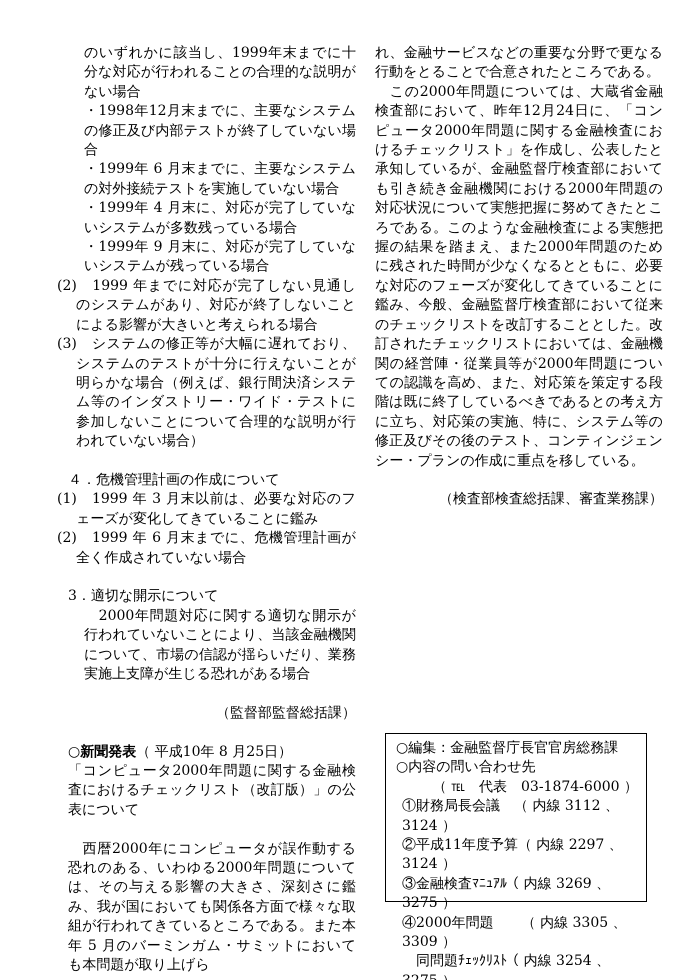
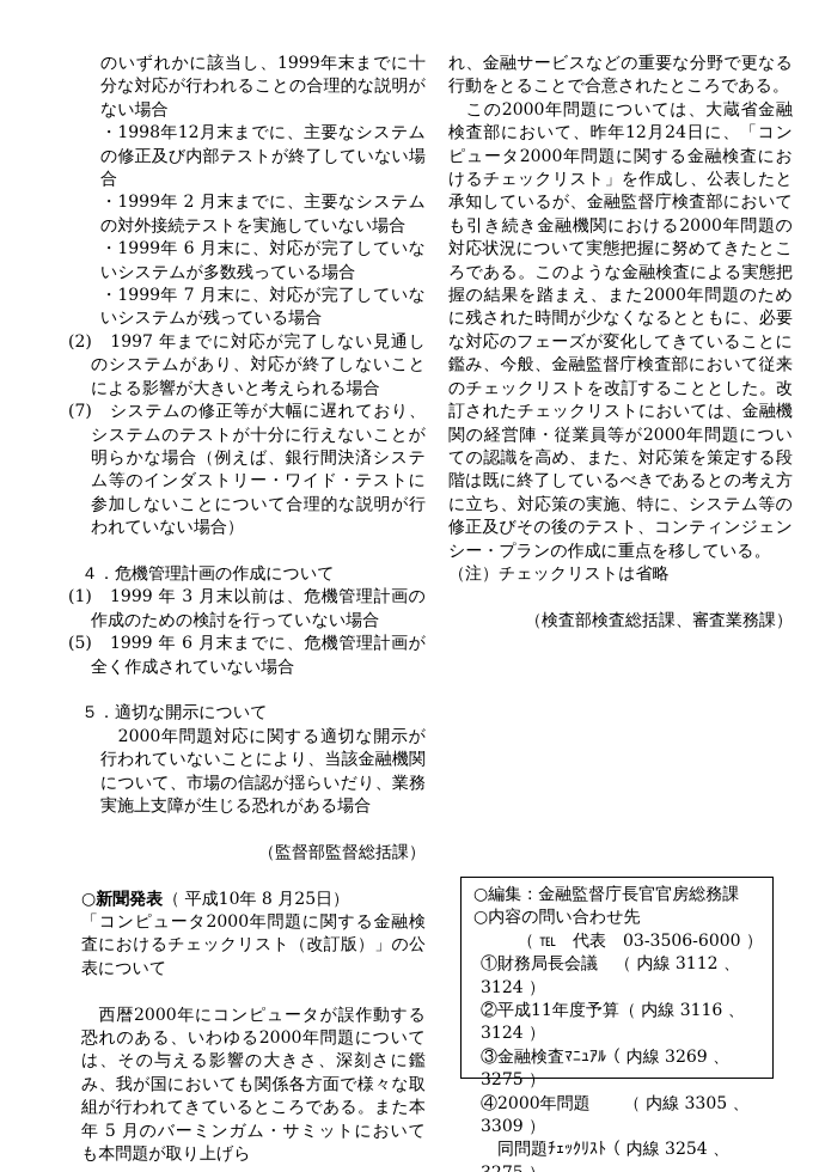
  のいずれかに該当し、1999年末までに十 分な対応が行われることの合理的な説明がない場合
  ・1998年12月末までに、主要なシステムの修正及び内部テストが終了していない場合
- ・1999年 6 月末までに、主要なシステムの対外接続テストを実施していない場合
+ ・1999年 2 月末までに、主要なシステムの対外接続テストを実施していない場合
- ・1999年 4 月末に、対応が完了していないシステムが多数残っている場合
+ ・1999年 6 月末に、対応が完了していないシステムが多数残っている場合
- ・1999年 9 月末に、対応が完了していないシステムが残っている場合
+ ・1999年 7 月末に、対応が完了していないシステムが残っている場合
- (2) 1999 年までに対応が完了しない見通しのシステムがあり、対応が終了しないことによる影響が大きいと考えられる場合
+ (2) 1997 年までに対応が完了しない見通しのシステムがあり、対応が終了しないことによる影響が大きいと考えられる場合
- (3) システムの修正等が大幅に遅れており、システムのテストが十分に行えないことが明らかな場合（例えば、銀行間決済システム等のインダストリー・ワイド・テストに 参加しないことについて合理的な説明が行われていない場合）
+ (7) システムの修正等が大幅に遅れており、システムのテストが十分に行えないことが明らかな場合（例えば、銀行間決済システム等のインダストリー・ワイド・テストに 参加しないことについて合理的な説明が行われていない場合）
  ４．危機管理計画の作成について
- (1) 1999 年 3 月末以前は、必要な対応のフェーズが変化してきていることに鑑み
+ (1) 1999 年 3 月末以前は、危機管理計画の作成のための検討を行っていない場合
- (2) 1999 年 6 月末までに、危機管理計画が全く作成されていない場合
+ (5) 1999 年 6 月末までに、危機管理計画が全く作成されていない場合
- 3．適切な開示について
+ ５．適切な開示について
  2000年問題対応に関する適切な開示が行われていないことにより、当該金融機関について、市場の信認が揺らいだり、業務実施上支障が生じる恐れがある場合
  （監督部監督総括課）
  ○新聞発表（ 平成10年 8 月25日）
  「コンピュータ2000年問題に関する金融検査におけるチェックリスト（改訂版）」の公表について
  西暦2000年にコンピュータが誤作動する恐れのある、いわゆる2000年問題については、その与える影響の大きさ、深刻さに鑑み、我が国においても関係各方面で様々な取組が行われてきているところである。また本年 5 月のバーミンガム・サミットにおいても本問題が取り上げら
  れ、金融サービスなどの重要な分野で更なる行動をとることで合意されたところである。
  この2000年問題については、大蔵省金融検査部において、昨年12月24日に、「コンピュータ2000年問題に関する金融検査におけるチェックリスト」を作成し、公表したと承知しているが、金融監督庁検査部においても引き続き金融機関における2000年問題の対応状況について実態把握に努めてきたところである。このような金融検査による実態把握の結果を踏まえ、また2000年問題のために残された時間が少なくなるとともに、必要な対応のフェーズが変化してきていることに鑑み、今般、金融監督庁検査部において従来のチェックリストを改訂することとした。改訂されたチェックリストにおいては、金融機関の経営陣・従業員等が2000年問題についての認識を高め、また、対応策を策定する段階は既に終了しているべきであるとの考え方に立ち、対応策の実施、特に、システム等の修正及びその後のテスト、コンティンジェンシー・プランの作成に重点を移している。
+ （注）チェックリストは省略
  （検査部検査総括課、審査業務課）
  ○編集：金融監督庁長官官房総務課
  ○内容の問い合わせ先
- （ ℡ 代表 03-1874-6000 ）
+ （ ℡ 代表 03-3506-6000 ）
  ①財務局長会議 （ 内線 3112 、3124 ）
- ②平成11年度予算（ 内線 2297 、3124 ）
+ ②平成11年度予算（ 内線 3116 、3124 ）
  ③金融検査ﾏﾆｭｱﾙ （ 内線 3269 、3275 ）
  ④2000年問題 （ 内線 3305 、3309 ）
  同問題ﾁｪｯｸﾘｽﾄ （ 内線 3254 、
